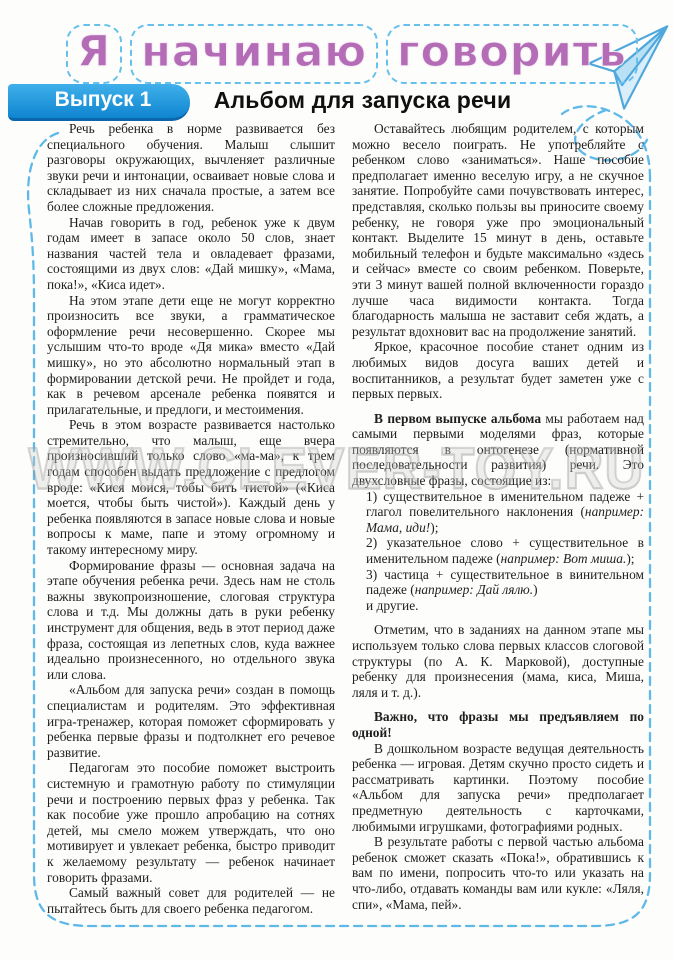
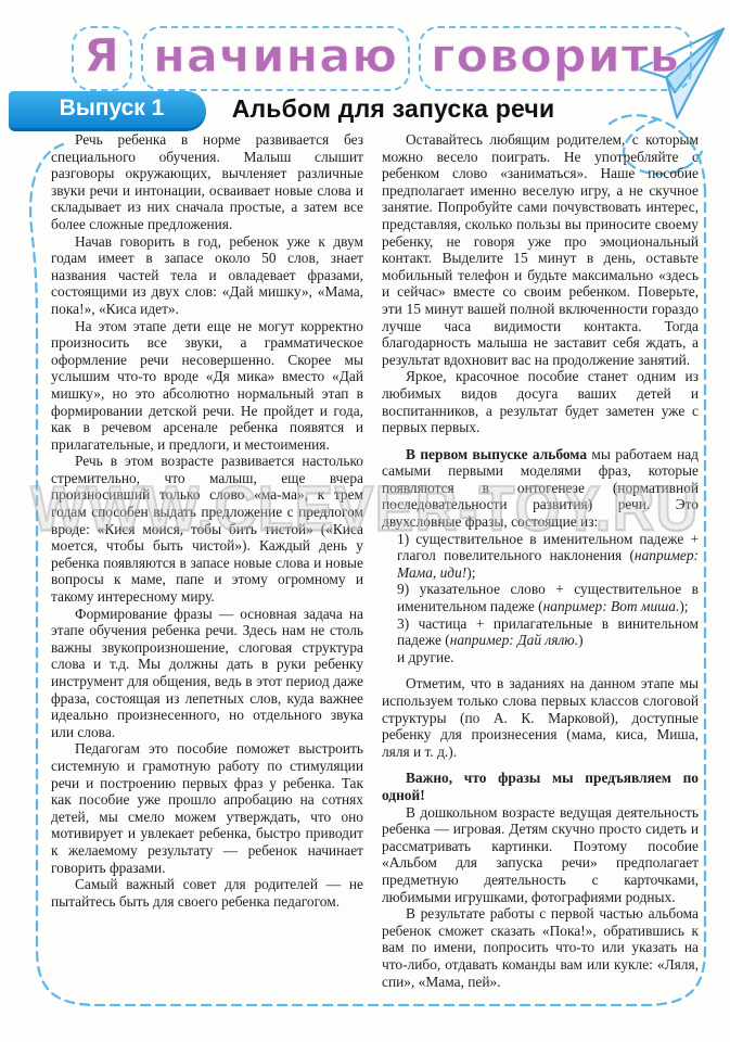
  Я начинаю говорить
  Выпуск 1
  Альбом для запуска речи
  WWW.CLEVER-TOY.RU
  Речь ребенка в норме развивается без специального обучения. Малыш слышит разговоры окружающих, вычленяет различные звуки речи и интонации, осваивает новые слова и складывает из них сначала простые, а затем все более сложные предложения.
  Начав говорить в год, ребенок уже к двум годам имеет в запасе около 50 слов, знает названия частей тела и овладевает фразами, состоящими из двух слов: «Дай мишку», «Мама, пока!», «Киса идет».
  На этом этапе дети еще не могут корректно произносить все звуки, а грамматическое оформление речи несовершенно. Скорее мы услышим что-то вроде «Дя мика» вместо «Дай мишку», но это абсолютно нормальный этап в формировании детской речи. Не пройдет и года, как в речевом арсенале ребенка появятся и прилагательные, и предлоги, и местоимения.
  Речь в этом возрасте развивается настолько стремительно, что малыш, еще вчера произносивший только слово «ма-ма», к трем годам способен выдать предложение с предлогом вроде: «Кися моися, тобы бить тистой» («Киса моется, чтобы быть чистой»). Каждый день у ребенка появляются в запасе новые слова и новые вопросы к маме, папе и этому огромному и такому интересному миру.
  Формирование фразы — основная задача на этапе обучения ребенка речи. Здесь нам не столь важны звукопроизношение, слоговая структура слова и т.д. Мы должны дать в руки ребенку инструмент для общения, ведь в этот период даже фраза, состоящая из лепетных слов, куда важнее идеально произнесенного, но отдельного звука или слова.
- «Альбом для запуска речи» создан в помощь специалистам и родителям. Это эффективная игра-тренажер, которая поможет сформировать у ребенка первые фразы и подтолкнет его речевое развитие.
  Педагогам это пособие поможет выстроить системную и грамотную работу по стимуляции речи и построению первых фраз у ребенка. Так как пособие уже прошло апробацию на сотнях детей, мы смело можем утверждать, что оно мотивирует и увлекает ребенка, быстро приводит к желаемому результату — ребенок начинает говорить фразами.
  Самый важный совет для родителей — не пытайтесь быть для своего ребенка педагогом.
- Оставайтесь любящим родителем, с которым можно весело поиграть. Не употребляйте с ребенком слово «заниматься». Наше пособие предполагает именно веселую игру, а не скучное занятие. Попробуйте сами почувствовать интерес, представляя, сколько пользы вы приносите своему ребенку, не говоря уже про эмоциональный контакт. Выделите 15 минут в день, оставьте мобильный телефон и будьте максимально «здесь и сейчас» вместе со своим ребенком. Поверьте, эти 3 минут вашей полной включенности гораздо лучше часа видимости контакта. Тогда благодарность малыша не заставит себя ждать, а результат вдохновит вас на продолжение занятий.
+ Оставайтесь любящим родителем, с которым можно весело поиграть. Не употребляйте с ребенком слово «заниматься». Наше пособие предполагает именно веселую игру, а не скучное занятие. Попробуйте сами почувствовать интерес, представляя, сколько пользы вы приносите своему ребенку, не говоря уже про эмоциональный контакт. Выделите 15 минут в день, оставьте мобильный телефон и будьте максимально «здесь и сейчас» вместе со своим ребенком. Поверьте, эти 15 минут вашей полной включенности гораздо лучше часа видимости контакта. Тогда благодарность малыша не заставит себя ждать, а результат вдохновит вас на продолжение занятий.
  Яркое, красочное пособие станет одним из любимых видов досуга ваших детей и воспитанников, а результат будет заметен уже с первых первых.
  В первом выпуске альбома мы работаем над самыми первыми моделями фраз, которые появляются в онтогенезе (нормативной последовательности развития) речи. Это двухсловные фразы, состоящие из:
  1) существительное в именительном падеже + глагол повелительного наклонения (например: Мама, иди!);
- 2) указательное слово + существительное в именительном падеже (например: Вот миша.);
+ 9) указательное слово + существительное в именительном падеже (например: Вот миша.);
- 3) частица + существительное в винительном падеже (например: Дай лялю.)
+ 3) частица + прилагательные в винительном падеже (например: Дай лялю.)
  и другие.
  Отметим, что в заданиях на данном этапе мы используем только слова первых классов слоговой структуры (по А. К. Марковой), доступные ребенку для произнесения (мама, киса, Миша, ляля и т. д.).
  Важно, что фразы мы предъявляем по одной!
  В дошкольном возрасте ведущая деятельность ребенка — игровая. Детям скучно просто сидеть и рассматривать картинки. Поэтому пособие «Альбом для запуска речи» предполагает предметную деятельность с карточками, любимыми игрушками, фотографиями родных.
  В результате работы с первой частью альбома ребенок сможет сказать «Пока!», обратившись к вам по имени, попросить что-то или указать на что-либо, отдавать команды вам или кукле: «Ляля, спи», «Мама, пей».
